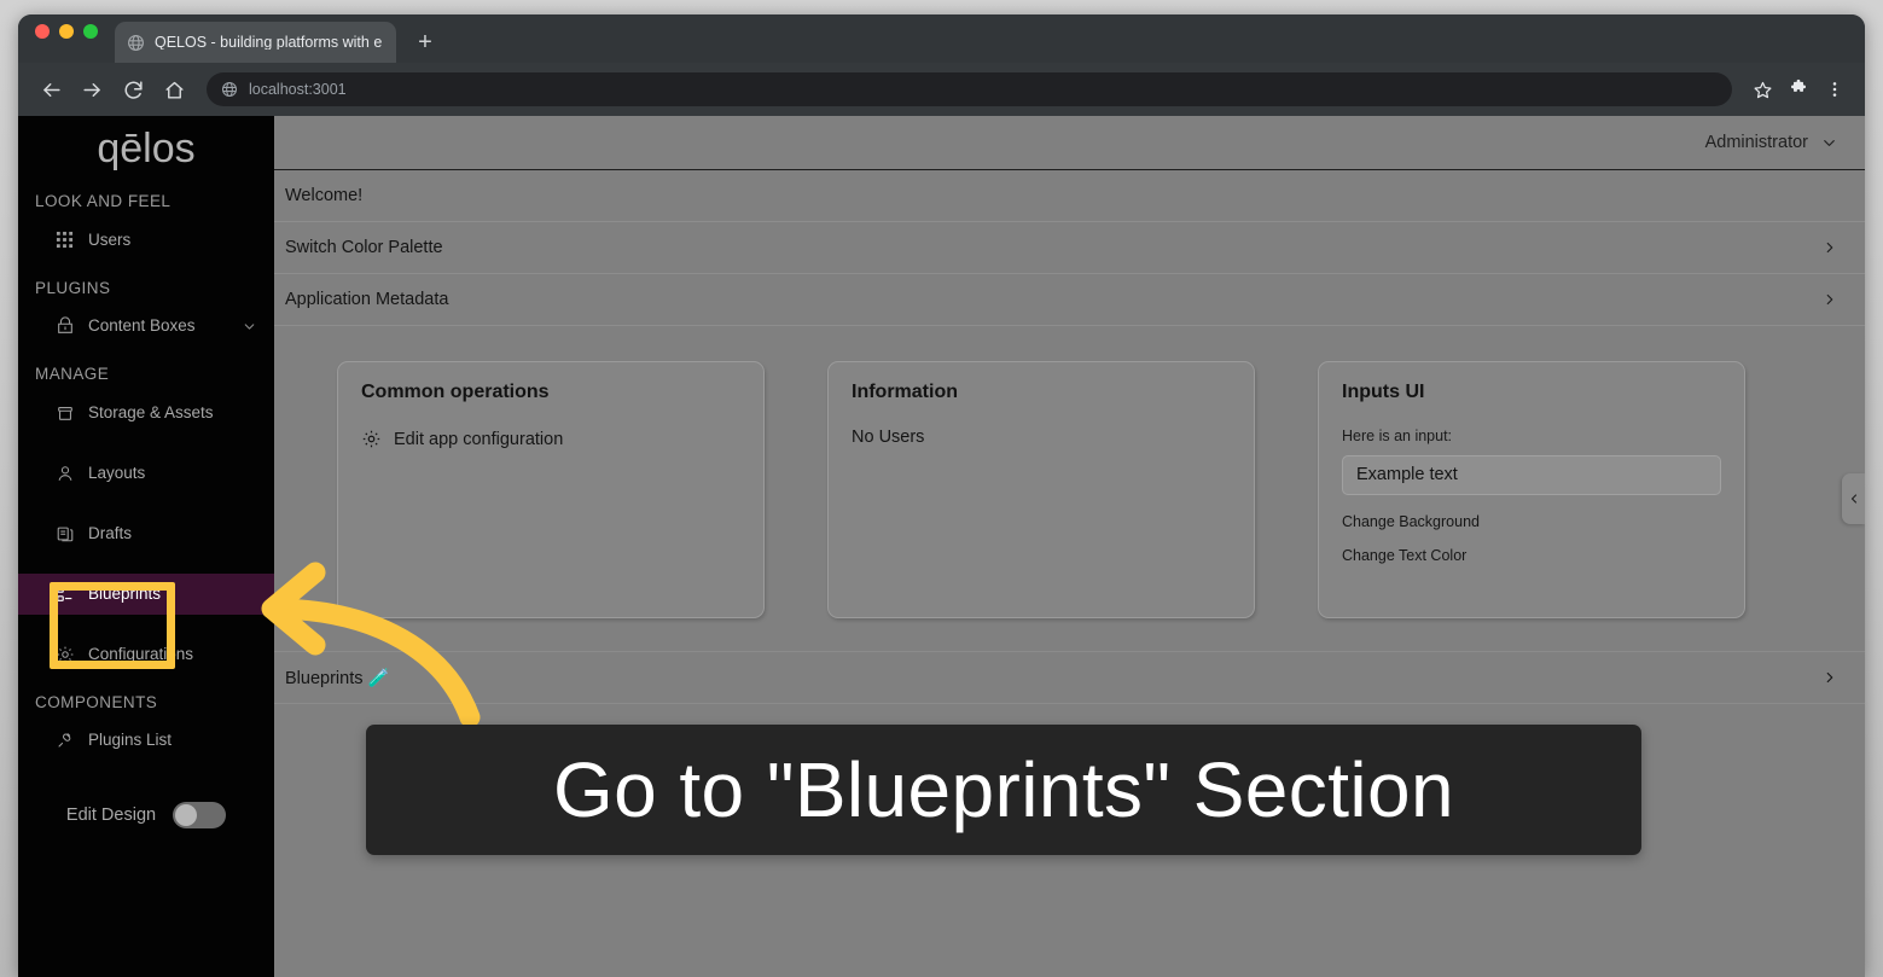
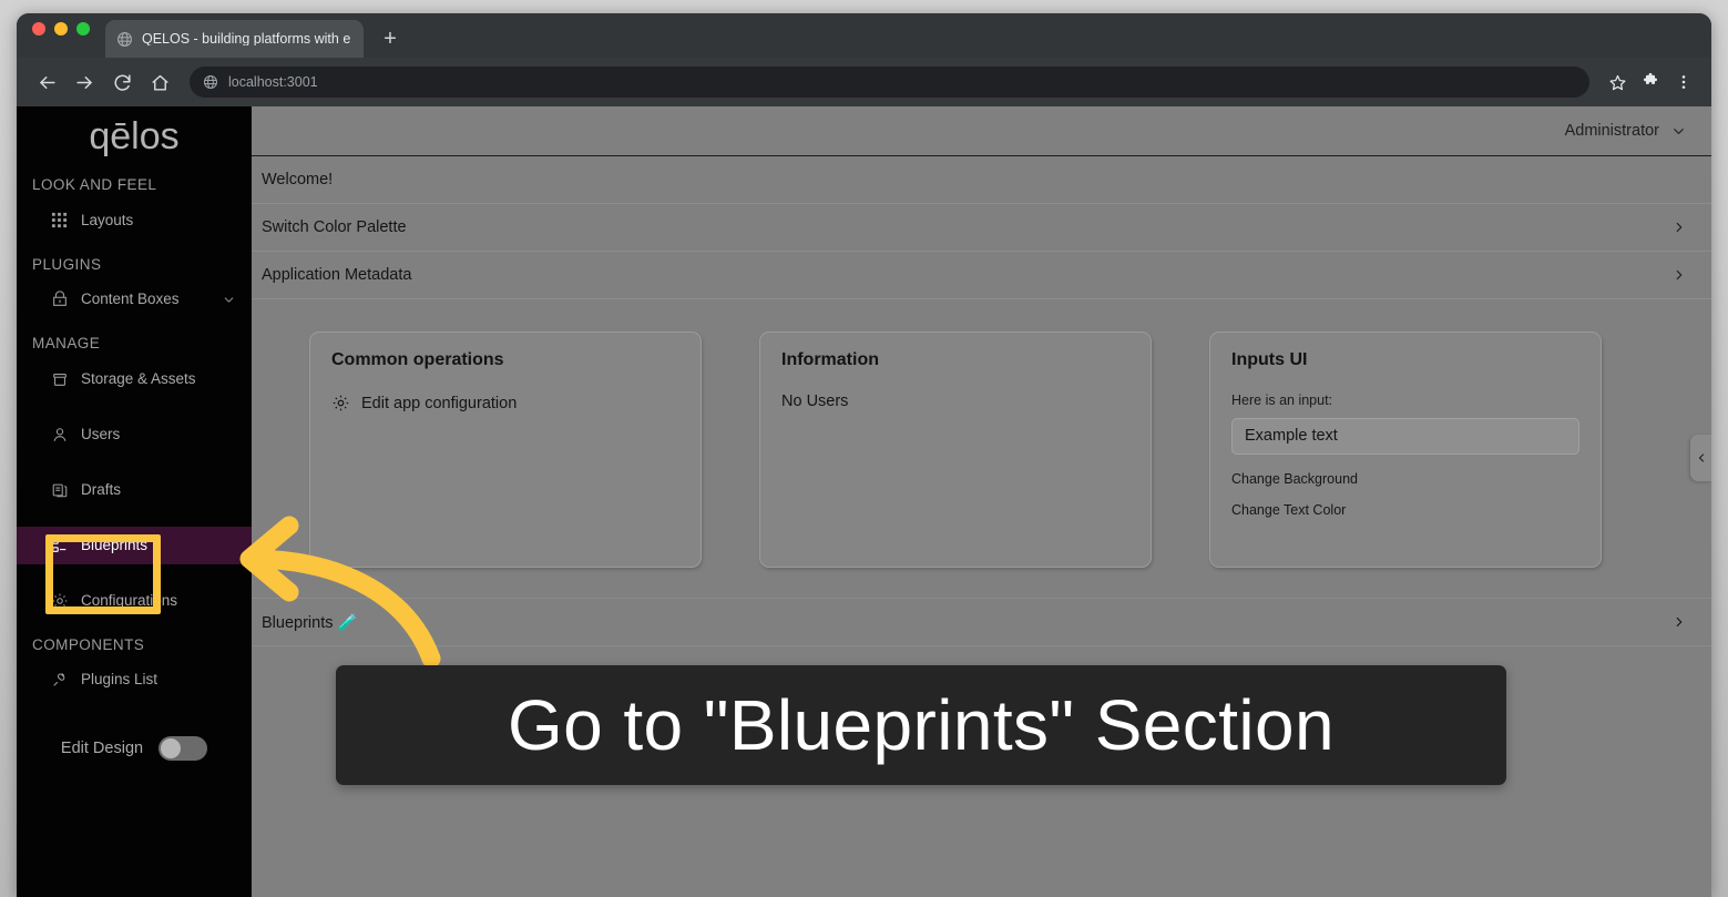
  QELOS - building platforms with e
  +
  localhost:3001
  qēlos
  LOOK AND FEEL
- Users
+ Layouts
  PLUGINS
  Content Boxes
  MANAGE
  Storage & Assets
- Layouts
+ Users
  Drafts
  Blueprints
  Configurations
  COMPONENTS
  Plugins List
  Edit Design
  Administrator
  Welcome!
  Switch Color Palette
  Application Metadata
  Common operations
  Edit app configuration
  Information
  No Users
  Inputs UI
  Here is an input:
  Example text
  Change Background
  Change Text Color
  Blueprints 🧪
  Go to "Blueprints" Section
